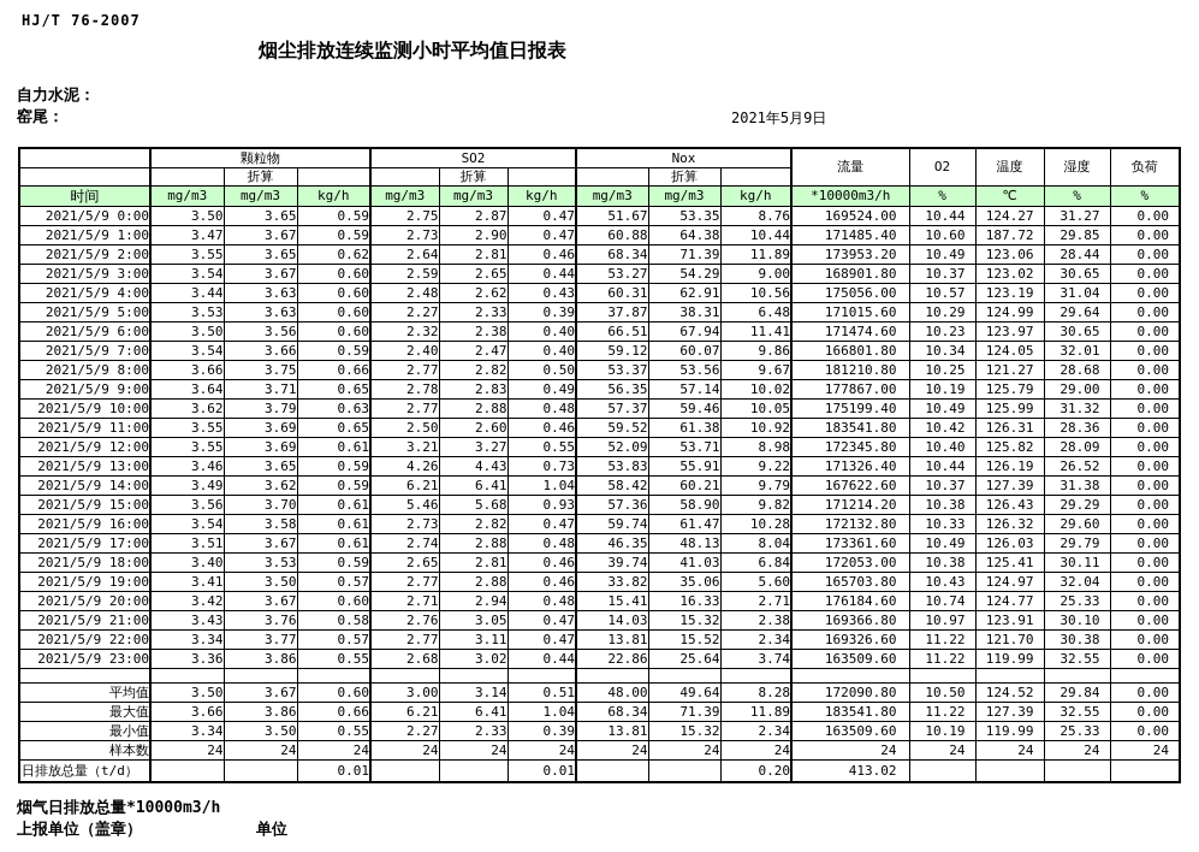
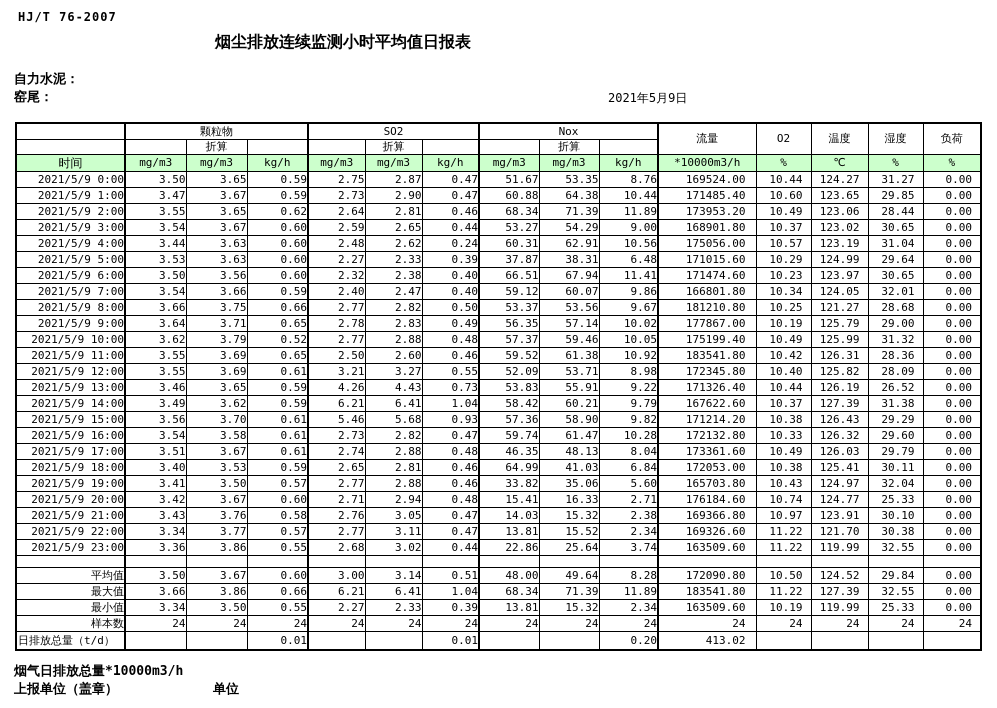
  HJ/T 76-2007
  烟尘排放连续监测小时平均值日报表
  自力水泥：
  窑尾：
  2021年5月9日
  	颗粒物	SO2	Nox	流量	O2	温度	湿度	负荷
  		折算			折算			折算
  时间	mg/m3	mg/m3	kg/h	mg/m3	mg/m3	kg/h	mg/m3	mg/m3	kg/h	*10000m3/h	%	℃	%	%
  2021/5/9 0:00	3.50	3.65	0.59	2.75	2.87	0.47	51.67	53.35	8.76	169524.00	10.44	124.27	31.27	0.00
- 2021/5/9 1:00	3.47	3.67	0.59	2.73	2.90	0.47	60.88	64.38	10.44	171485.40	10.60	187.72	29.85	0.00
+ 2021/5/9 1:00	3.47	3.67	0.59	2.73	2.90	0.47	60.88	64.38	10.44	171485.40	10.60	123.65	29.85	0.00
  2021/5/9 2:00	3.55	3.65	0.62	2.64	2.81	0.46	68.34	71.39	11.89	173953.20	10.49	123.06	28.44	0.00
  2021/5/9 3:00	3.54	3.67	0.60	2.59	2.65	0.44	53.27	54.29	9.00	168901.80	10.37	123.02	30.65	0.00
- 2021/5/9 4:00	3.44	3.63	0.60	2.48	2.62	0.43	60.31	62.91	10.56	175056.00	10.57	123.19	31.04	0.00
+ 2021/5/9 4:00	3.44	3.63	0.60	2.48	2.62	0.24	60.31	62.91	10.56	175056.00	10.57	123.19	31.04	0.00
  2021/5/9 5:00	3.53	3.63	0.60	2.27	2.33	0.39	37.87	38.31	6.48	171015.60	10.29	124.99	29.64	0.00
  2021/5/9 6:00	3.50	3.56	0.60	2.32	2.38	0.40	66.51	67.94	11.41	171474.60	10.23	123.97	30.65	0.00
  2021/5/9 7:00	3.54	3.66	0.59	2.40	2.47	0.40	59.12	60.07	9.86	166801.80	10.34	124.05	32.01	0.00
  2021/5/9 8:00	3.66	3.75	0.66	2.77	2.82	0.50	53.37	53.56	9.67	181210.80	10.25	121.27	28.68	0.00
  2021/5/9 9:00	3.64	3.71	0.65	2.78	2.83	0.49	56.35	57.14	10.02	177867.00	10.19	125.79	29.00	0.00
- 2021/5/9 10:00	3.62	3.79	0.63	2.77	2.88	0.48	57.37	59.46	10.05	175199.40	10.49	125.99	31.32	0.00
+ 2021/5/9 10:00	3.62	3.79	0.52	2.77	2.88	0.48	57.37	59.46	10.05	175199.40	10.49	125.99	31.32	0.00
  2021/5/9 11:00	3.55	3.69	0.65	2.50	2.60	0.46	59.52	61.38	10.92	183541.80	10.42	126.31	28.36	0.00
  2021/5/9 12:00	3.55	3.69	0.61	3.21	3.27	0.55	52.09	53.71	8.98	172345.80	10.40	125.82	28.09	0.00
  2021/5/9 13:00	3.46	3.65	0.59	4.26	4.43	0.73	53.83	55.91	9.22	171326.40	10.44	126.19	26.52	0.00
  2021/5/9 14:00	3.49	3.62	0.59	6.21	6.41	1.04	58.42	60.21	9.79	167622.60	10.37	127.39	31.38	0.00
  2021/5/9 15:00	3.56	3.70	0.61	5.46	5.68	0.93	57.36	58.90	9.82	171214.20	10.38	126.43	29.29	0.00
  2021/5/9 16:00	3.54	3.58	0.61	2.73	2.82	0.47	59.74	61.47	10.28	172132.80	10.33	126.32	29.60	0.00
  2021/5/9 17:00	3.51	3.67	0.61	2.74	2.88	0.48	46.35	48.13	8.04	173361.60	10.49	126.03	29.79	0.00
- 2021/5/9 18:00	3.40	3.53	0.59	2.65	2.81	0.46	39.74	41.03	6.84	172053.00	10.38	125.41	30.11	0.00
+ 2021/5/9 18:00	3.40	3.53	0.59	2.65	2.81	0.46	64.99	41.03	6.84	172053.00	10.38	125.41	30.11	0.00
  2021/5/9 19:00	3.41	3.50	0.57	2.77	2.88	0.46	33.82	35.06	5.60	165703.80	10.43	124.97	32.04	0.00
  2021/5/9 20:00	3.42	3.67	0.60	2.71	2.94	0.48	15.41	16.33	2.71	176184.60	10.74	124.77	25.33	0.00
  2021/5/9 21:00	3.43	3.76	0.58	2.76	3.05	0.47	14.03	15.32	2.38	169366.80	10.97	123.91	30.10	0.00
  2021/5/9 22:00	3.34	3.77	0.57	2.77	3.11	0.47	13.81	15.52	2.34	169326.60	11.22	121.70	30.38	0.00
  2021/5/9 23:00	3.36	3.86	0.55	2.68	3.02	0.44	22.86	25.64	3.74	163509.60	11.22	119.99	32.55	0.00
  平均值	3.50	3.67	0.60	3.00	3.14	0.51	48.00	49.64	8.28	172090.80	10.50	124.52	29.84	0.00
  最大值	3.66	3.86	0.66	6.21	6.41	1.04	68.34	71.39	11.89	183541.80	11.22	127.39	32.55	0.00
  最小值	3.34	3.50	0.55	2.27	2.33	0.39	13.81	15.32	2.34	163509.60	10.19	119.99	25.33	0.00
  样本数	24	24	24	24	24	24	24	24	24	24	24	24	24	24
  日排放总量（t/d）			0.01			0.01			0.20	413.02
  烟气日排放总量*10000m3/h
  上报单位（盖章）
  单位
